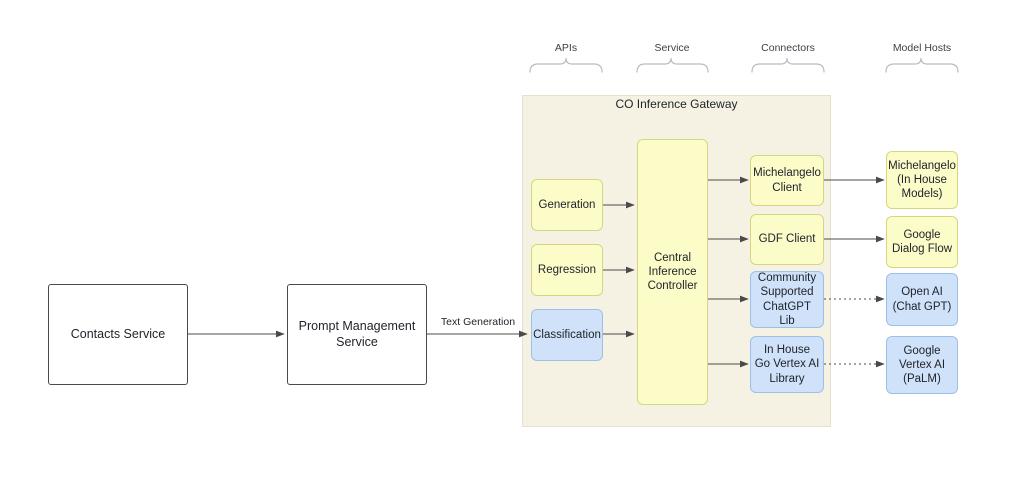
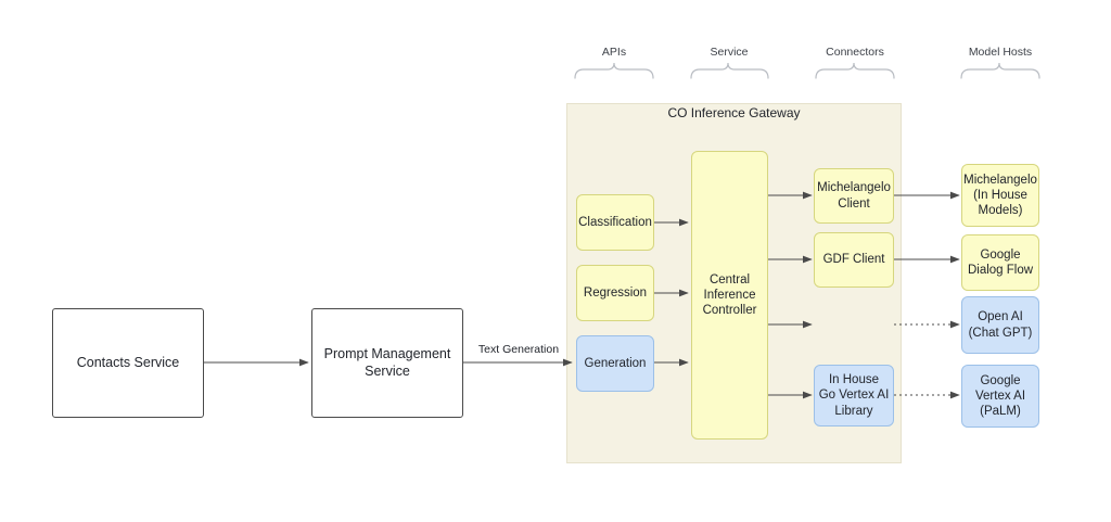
  CO Inference Gateway
  APIs
  Service
  Connectors
  Model Hosts
  Contacts Service
  Prompt Management
  Service
  Text Generation
- Generation
+ Classification
  Regression
- Classification
+ Generation
  Central
  Inference
  Controller
  Michelangelo
  Client
  GDF Client
- Community
- Supported
- ChatGPT Lib
  In House
  Go Vertex AI
  Library
  Michelangelo
  (In House
  Models)
  Google
  Dialog Flow
  Open AI
  (Chat GPT)
  Google
  Vertex AI
  (PaLM)
